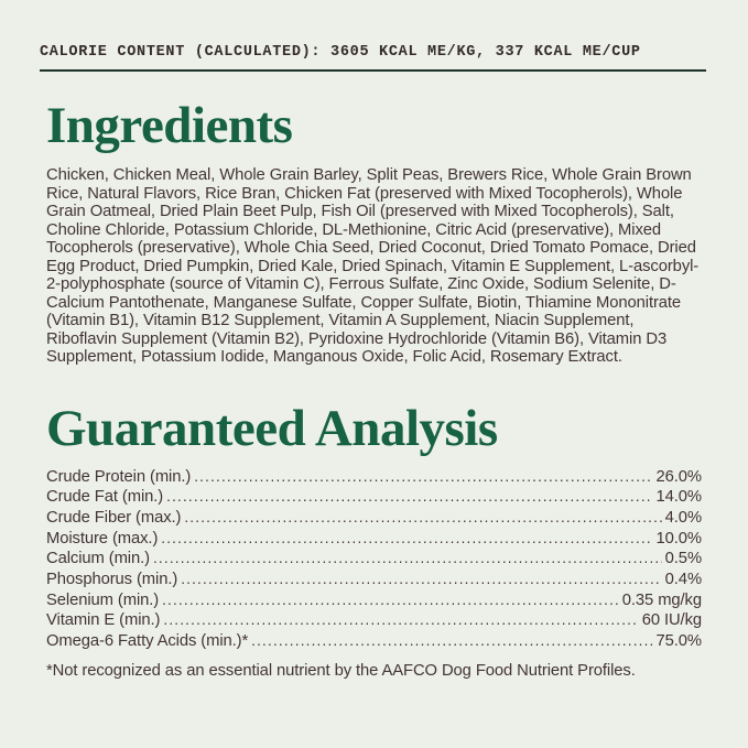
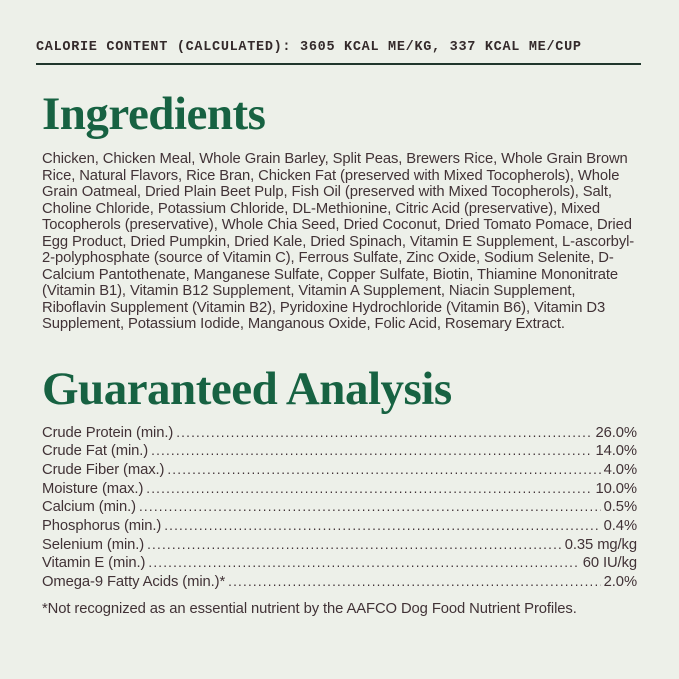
  CALORIE CONTENT (CALCULATED): 3605 KCAL ME/KG, 337 KCAL ME/CUP
  Ingredients
  Chicken, Chicken Meal, Whole Grain Barley, Split Peas, Brewers Rice, Whole Grain Brown Rice, Natural Flavors, Rice Bran, Chicken Fat (preserved with Mixed Tocopherols), Whole Grain Oatmeal, Dried Plain Beet Pulp, Fish Oil (preserved with Mixed Tocopherols), Salt, Choline Chloride, Potassium Chloride, DL-Methionine, Citric Acid (preservative), Mixed Tocopherols (preservative), Whole Chia Seed, Dried Coconut, Dried Tomato Pomace, Dried Egg Product, Dried Pumpkin, Dried Kale, Dried Spinach, Vitamin E Supplement, L-ascorbyl-2-polyphosphate (source of Vitamin C), Ferrous Sulfate, Zinc Oxide, Sodium Selenite, D-Calcium Pantothenate, Manganese Sulfate, Copper Sulfate, Biotin, Thiamine Mononitrate (Vitamin B1), Vitamin B12 Supplement, Vitamin A Supplement, Niacin Supplement, Riboflavin Supplement (Vitamin B2), Pyridoxine Hydrochloride (Vitamin B6), Vitamin D3 Supplement, Potassium Iodide, Manganous Oxide, Folic Acid, Rosemary Extract.
  Guaranteed Analysis
  Crude Protein (min.)
  26.0%
  Crude Fat (min.)
  14.0%
  Crude Fiber (max.)
  4.0%
  Moisture (max.)
  10.0%
  Calcium (min.)
  0.5%
  Phosphorus (min.)
  0.4%
  Selenium (min.)
  0.35 mg/kg
  Vitamin E (min.)
  60 IU/kg
- Omega-6 Fatty Acids (min.)*
+ Omega-9 Fatty Acids (min.)*
- 75.0%
+ 2.0%
  *Not recognized as an essential nutrient by the AAFCO Dog Food Nutrient Profiles.
